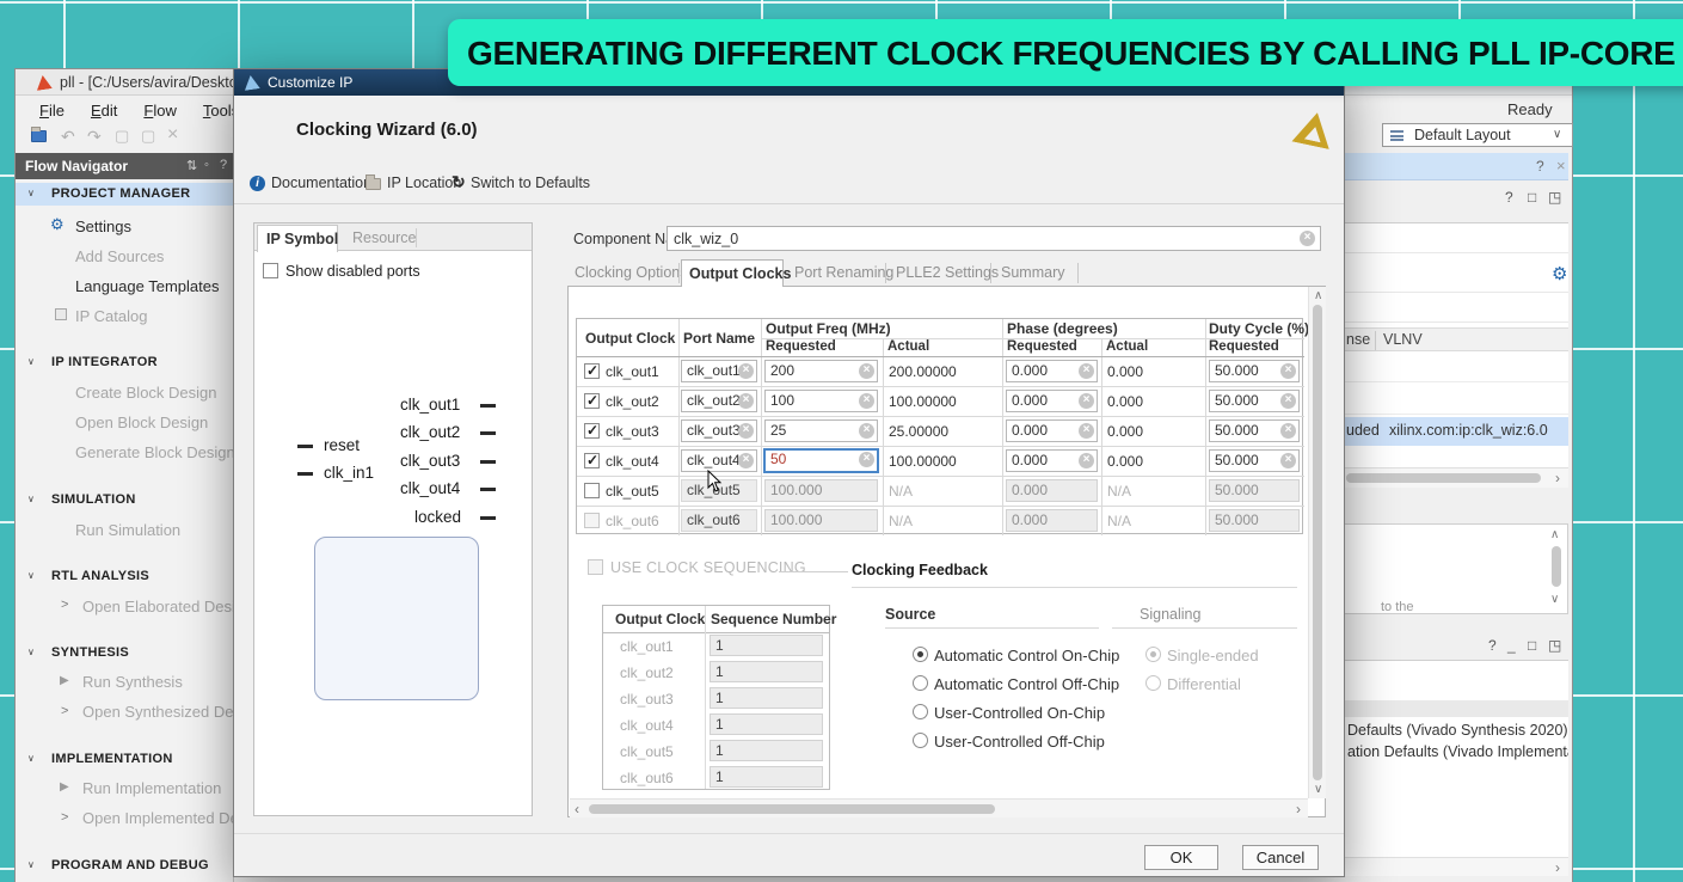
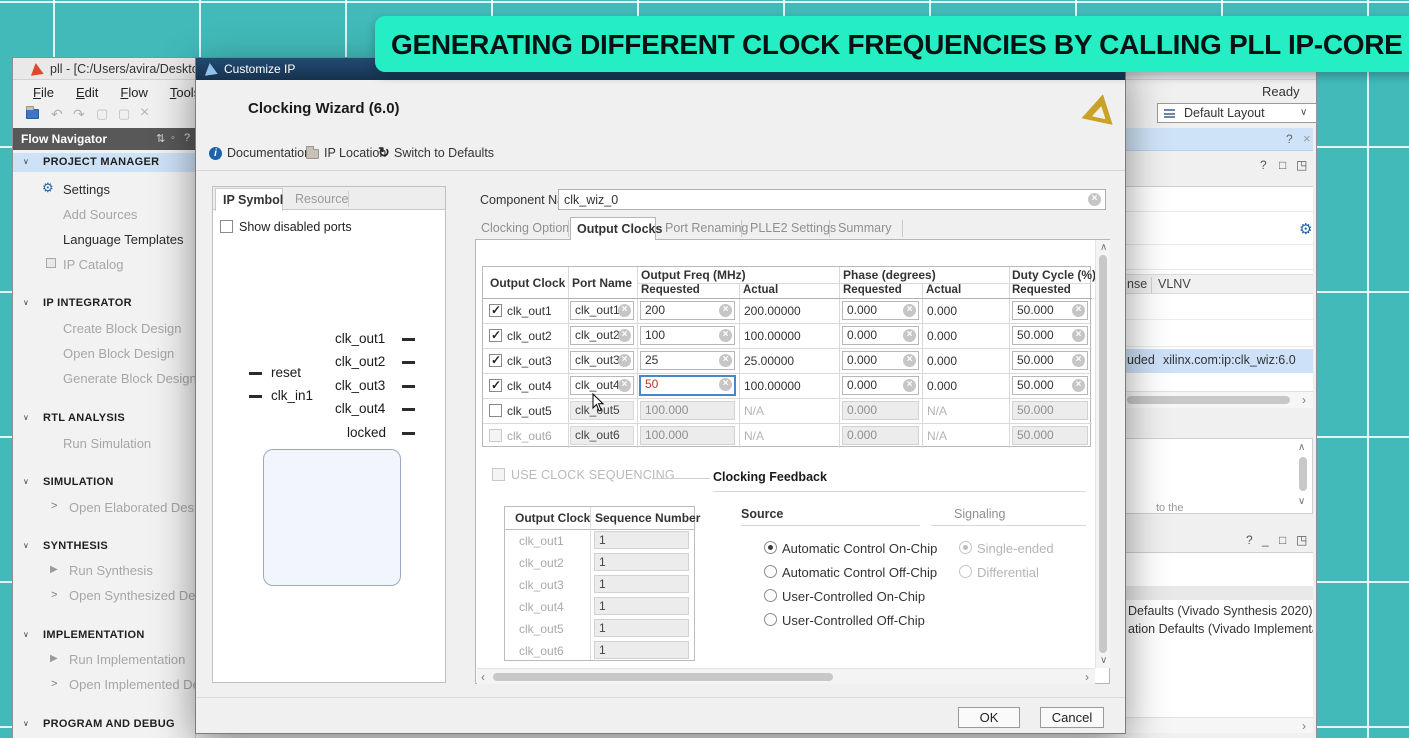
  File Edit Flow Tool
  Ready
  ↶
  ↷
  ▢
  ▢
  ×
  Default Layout
  ∨
  Flow Navigator
  ⇅
  ◦
  ?
  ∨
  PROJECT MANAGER
  ⚙
  Settings
  Add Sources
  Language Templates
  IP Catalog
  ∨
  IP INTEGRATOR
  Create Block Design
  Open Block Design
  Generate Block Design
  ∨
- SIMULATION
+ RTL ANALYSIS
  Run Simulation
  ∨
- RTL ANALYSIS
+ SIMULATION
  >
  Open Elaborated Des
  ∨
  SYNTHESIS
  ▶
  Run Synthesis
  >
  Open Synthesized De
  ∨
  IMPLEMENTATION
  ▶
  Run Implementation
  >
  Open Implemented D
  ∨
  PROGRAM AND DEBUG
  ?
  ×
  ?
  □
  ◳
  ⚙
  nse
  VLNV
  uded
  xilinx.com:ip:clk_wiz:6.0
  ›
  ∧
  ∨
  to the
  ?
  _
  □
  ◳
  Defaults (Vivado Synthesis 2020)
  ation Defaults (Vivado Implement
  ›
  Customize IP
  Clocking Wizard (6.0)
  i
  Documentatio
  IP Location
  ↻
  Switch to Defaults
  IP Symbol
  Resource
  Show disabled ports
  reset
  clk_in1
  clk_out1
  clk_out2
  clk_out3
  clk_out4
  locked
  Component N
  clk_wiz_0
  Clocking Option
  Output Clocks
  Port Renaming
  PLLE2 Settings
  Summary
  Output Clock
  Port Name
  Output Freq (MHz)
  Phase (degrees)
  Duty Cycle (%
  Requested
  Actual
  Requested
  Actual
  Requested
  clk_out1
  clk_out1
  200
  200.00000
  0.000
  0.000
  50.000
  clk_out2
  clk_out2
  100
  100.00000
  0.000
  0.000
  50.000
  clk_out3
  clk_out3
  25
  25.00000
  0.000
  0.000
  50.000
  clk_out4
  clk_out4
  50
  100.00000
  0.000
  0.000
  50.000
  clk_out5
  clk_ut5
  100.000
  N/A
  0.000
  N/A
  50.000
  clk_out6
  clk_out6
  100.000
  N/A
  0.000
  N/A
  50.000
  USE CLOCK SEQUENCING
  Clocking Feedback
  Output Clock
  Sequence Number
  clk_out1
  1
  clk_out2
  1
  clk_out3
  1
  clk_out4
  1
  clk_out5
  1
  clk_out6
  1
  Source
  Automatic Control On-Chip
  Automatic Control Off-Chip
  User-Controlled On-Chip
  User-Controlled Off-Chip
  Signaling
  Single-ended
  Differential
  ‹
  ›
  ∧
  ∨
  OK
  Cancel
  GENERATING DIFFERENT CLOCK FREQUENCIES BY CALLING PLL IP-CORE
